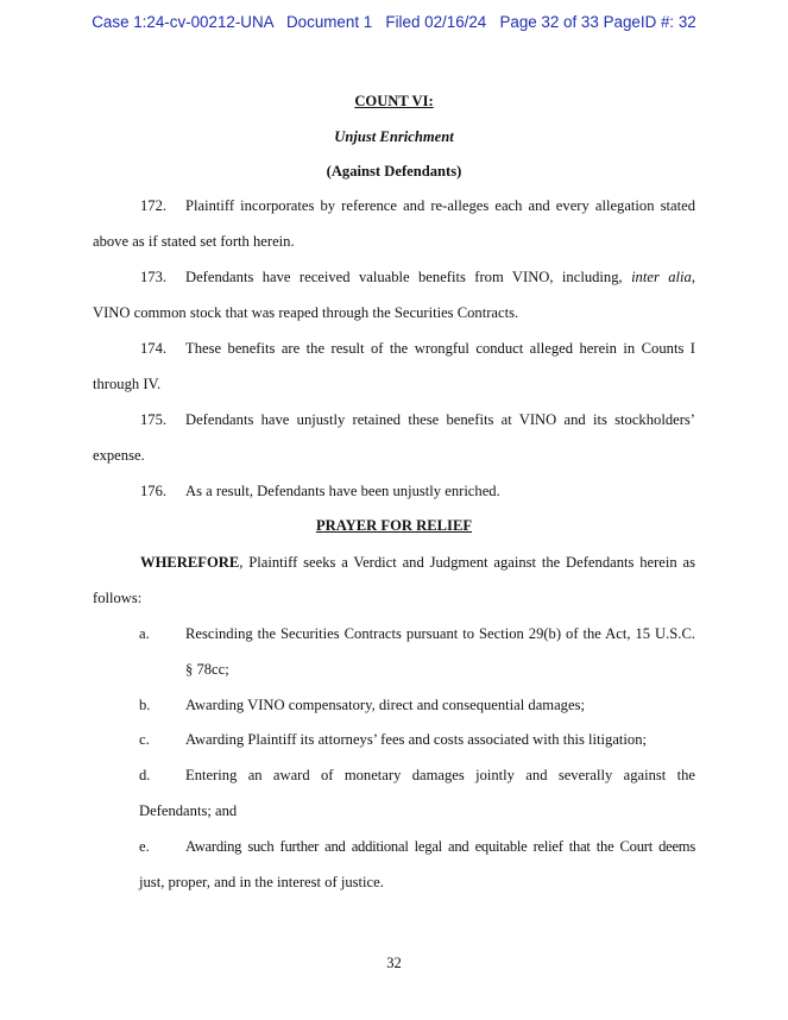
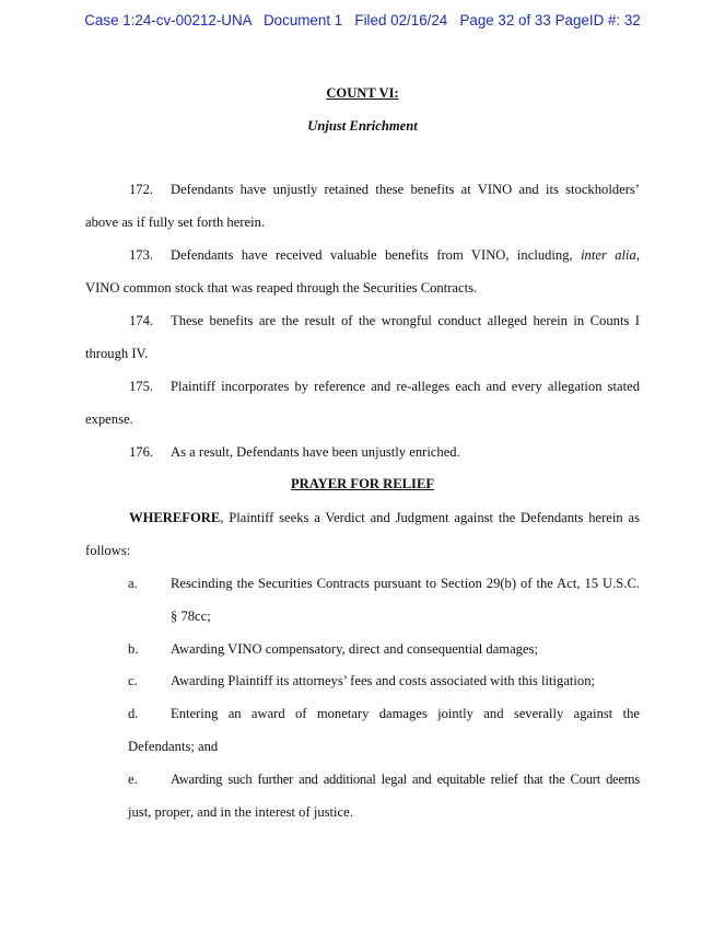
  Case 1:24-cv-00212-UNA Document 1 Filed 02/16/24 Page 32 of 33 PageID #: 32
  COUNT VI:
  Unjust Enrichment
- (Against Defendants)
  172.
- Plaintiff incorporates by reference and re-alleges each and every allegation stated
+ Defendants have unjustly retained these benefits at VINO and its stockholders’
- above as if stated set forth herein.
+ above as if fully set forth herein.
  173.
  Defendants have received valuable benefits from VINO, including, inter alia,
  VINO common stock that was reaped through the Securities Contracts.
  174.
  These benefits are the result of the wrongful conduct alleged herein in Counts I
  through IV.
  175.
- Defendants have unjustly retained these benefits at VINO and its stockholders’
+ Plaintiff incorporates by reference and re-alleges each and every allegation stated
  expense.
  176.
  As a result, Defendants have been unjustly enriched.
  PRAYER FOR RELIEF
  WHEREFORE, Plaintiff seeks a Verdict and Judgment against the Defendants herein as
  follows:
  a.
  Rescinding the Securities Contracts pursuant to Section 29(b) of the Act, 15 U.S.C.
  § 78cc;
  b.
  Awarding VINO compensatory, direct and consequential damages;
  c.
  Awarding Plaintiff its attorneys’ fees and costs associated with this litigation;
  d.
  Entering an award of monetary damages jointly and severally against the
  Defendants; and
  e.
  Awarding such further and additional legal and equitable relief that the Court deems
  just, proper, and in the interest of justice.
- 32
